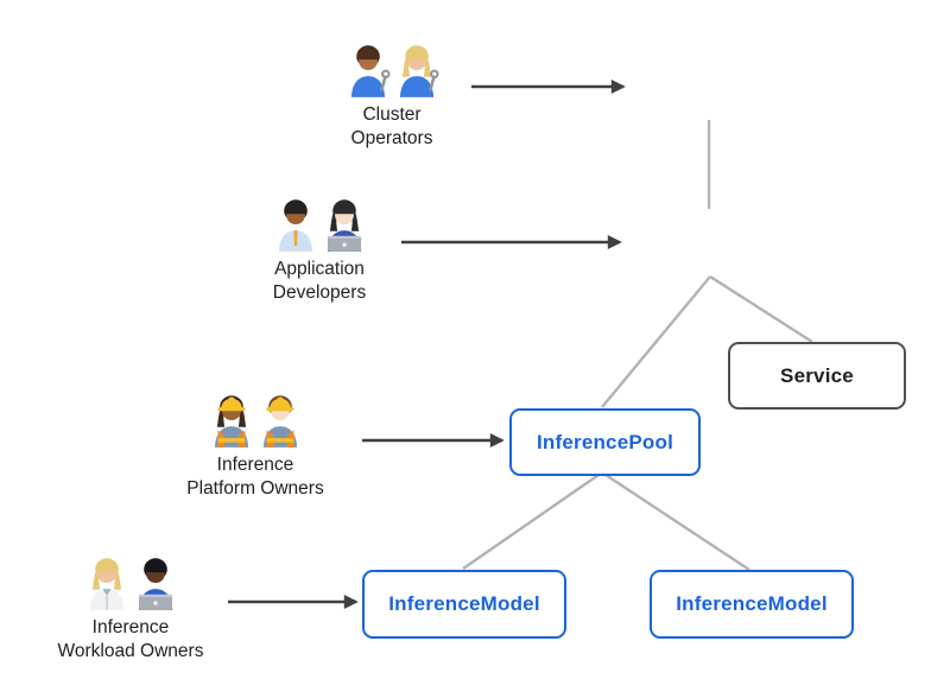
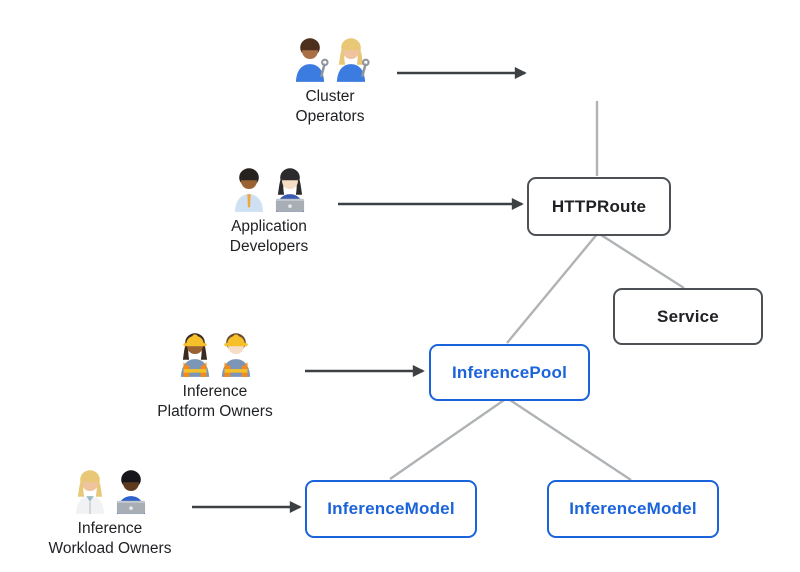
+ HTTPRoute
  Service
  InferencePool
  InferenceModel
  InferenceModel
  Cluster
  Operators
  Application
  Developers
  Inference
  Platform Owners
  Inference
  Workload Owners
